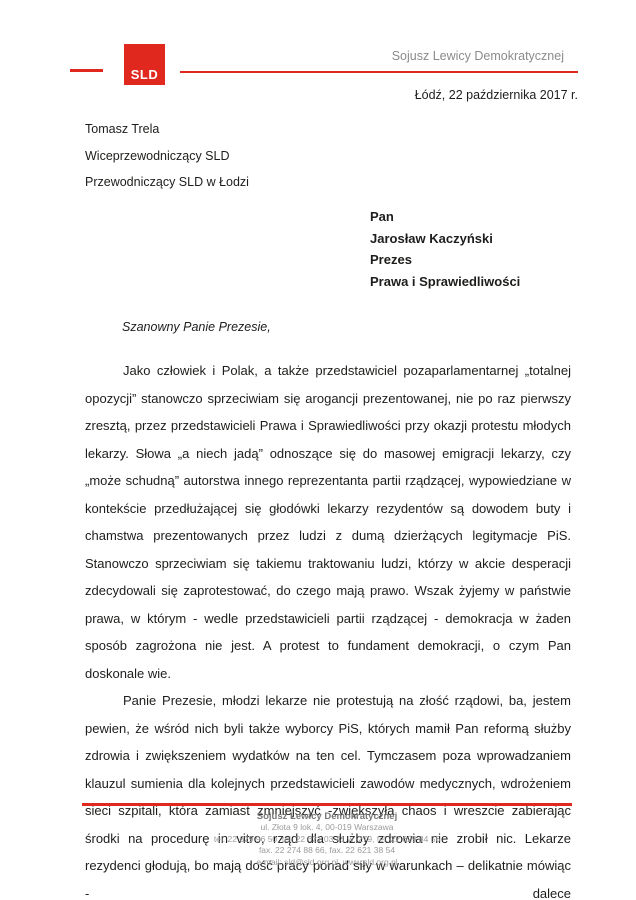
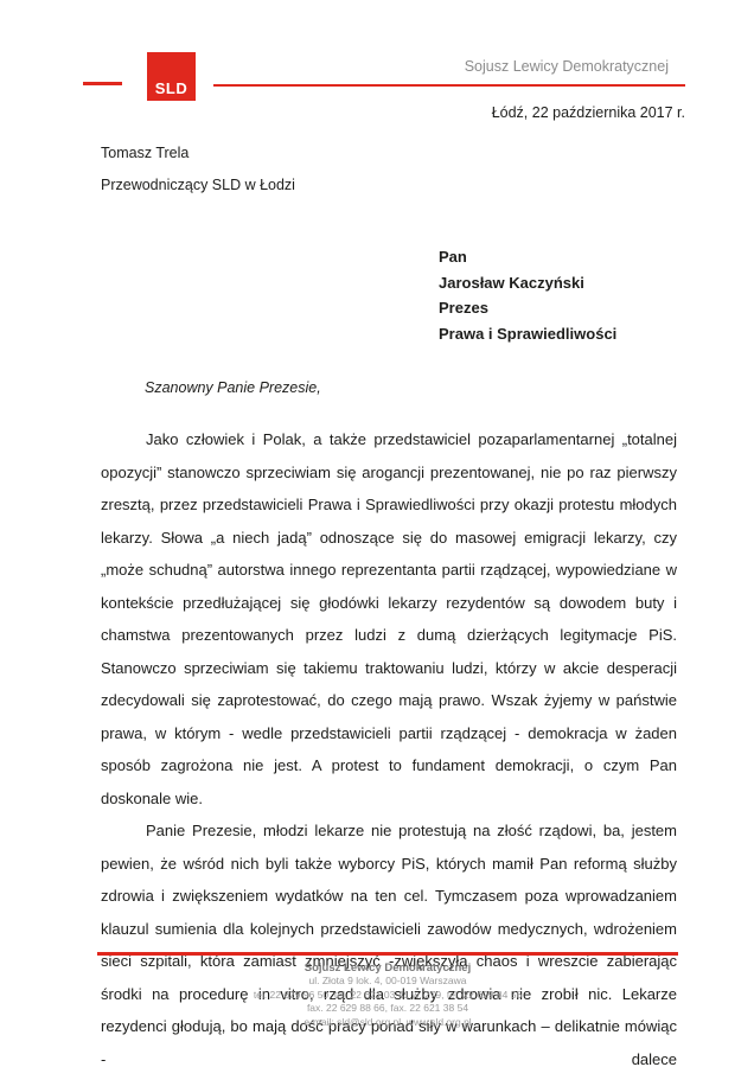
  SLD
  Sojusz Lewicy Demokratycznej
  Łódź, 22 października 2017 r.
  Tomasz Trela
- Wiceprzewodniczący SLD
  Przewodniczący SLD w Łodzi
  Pan
  Jarosław Kaczyński
  Prezes
  Prawa i Sprawiedliwości
  Szanowny Panie Prezesie,
  Jako człowiek i Polak, a także przedstawiciel pozaparlamentarnej „totalnej opozycji” stanowczo sprzeciwiam się arogancji prezentowanej, nie po raz pierwszy zresztą, przez przedstawicieli Prawa i Sprawiedliwości przy okazji protestu młodych lekarzy. Słowa „a niech jadą” odnoszące się do masowej emigracji lekarzy, czy „może schudną” autorstwa innego reprezentanta partii rządzącej, wypowiedziane w kontekście przedłużającej się głodówki lekarzy rezydentów są dowodem buty i chamstwa prezentowanych przez ludzi z dumą dzierżących legitymacje PiS. Stanowczo sprzeciwiam się takiemu traktowaniu ludzi, którzy w akcie desperacji zdecydowali się zaprotestować, do czego mają prawo. Wszak żyjemy w państwie prawa, w którym - wedle przedstawicieli partii rządzącej - demokracja w żaden sposób zagrożona nie jest. A protest to fundament demokracji, o czym Pan doskonale wie.
  Panie Prezesie, młodzi lekarze nie protestują na złość rządowi, ba, jestem pewien, że wśród nich byli także wyborcy PiS, których mamił Pan reformą służby zdrowia i zwiększeniem wydatków na ten cel. Tymczasem poza wprowadzaniem klauzul sumienia dla kolejnych przedstawicieli zawodów medycznych, wdrożeniem sieci szpitali, która zamiast zmniejszyć -zwiększyła chaos i wreszcie zabierając środki na procedurę in vitro, rząd dla służby zdrowia nie zrobił nic. Lekarze rezydenci głodują, bo mają dość pracy ponad siły w warunkach – delikatnie mówiąc - dalece
  Sojusz Lewicy Demokratycznej
  ul. Złota 9 lok. 4, 00-019 Warszawa
  tel. 22 629 96 50, tel. 22 621 03 41 w. 279, tel. 22 629 84 56
- fax. 22 274 88 66, fax. 22 621 38 54
+ fax. 22 629 88 66, fax. 22 621 38 54
  e-mail: sld@sld.org.pl, www.sld.org.pl
